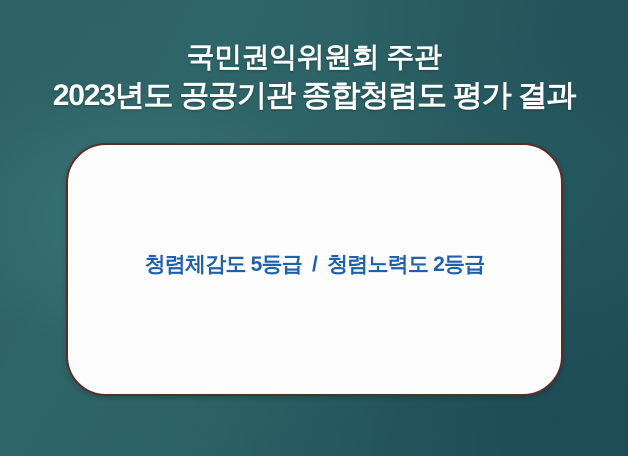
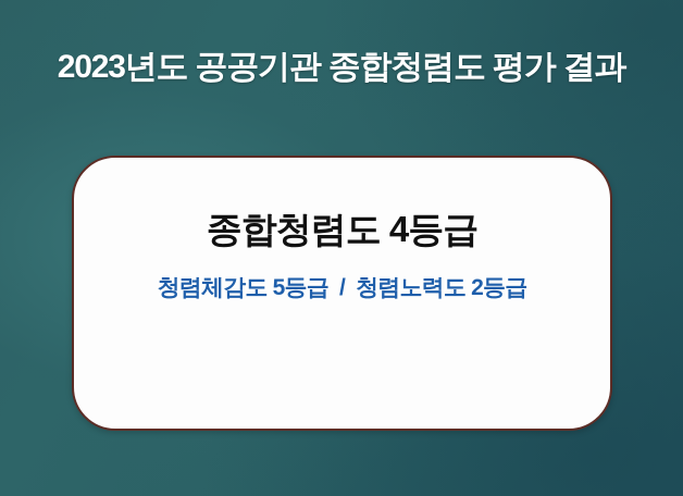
- 국민권익위원회 주관
  2023년도 공공기관 종합청렴도 평가 결과
+ 종합청렴도 4등급
  청렴체감도 5등급 / 청렴노력도 2등급
